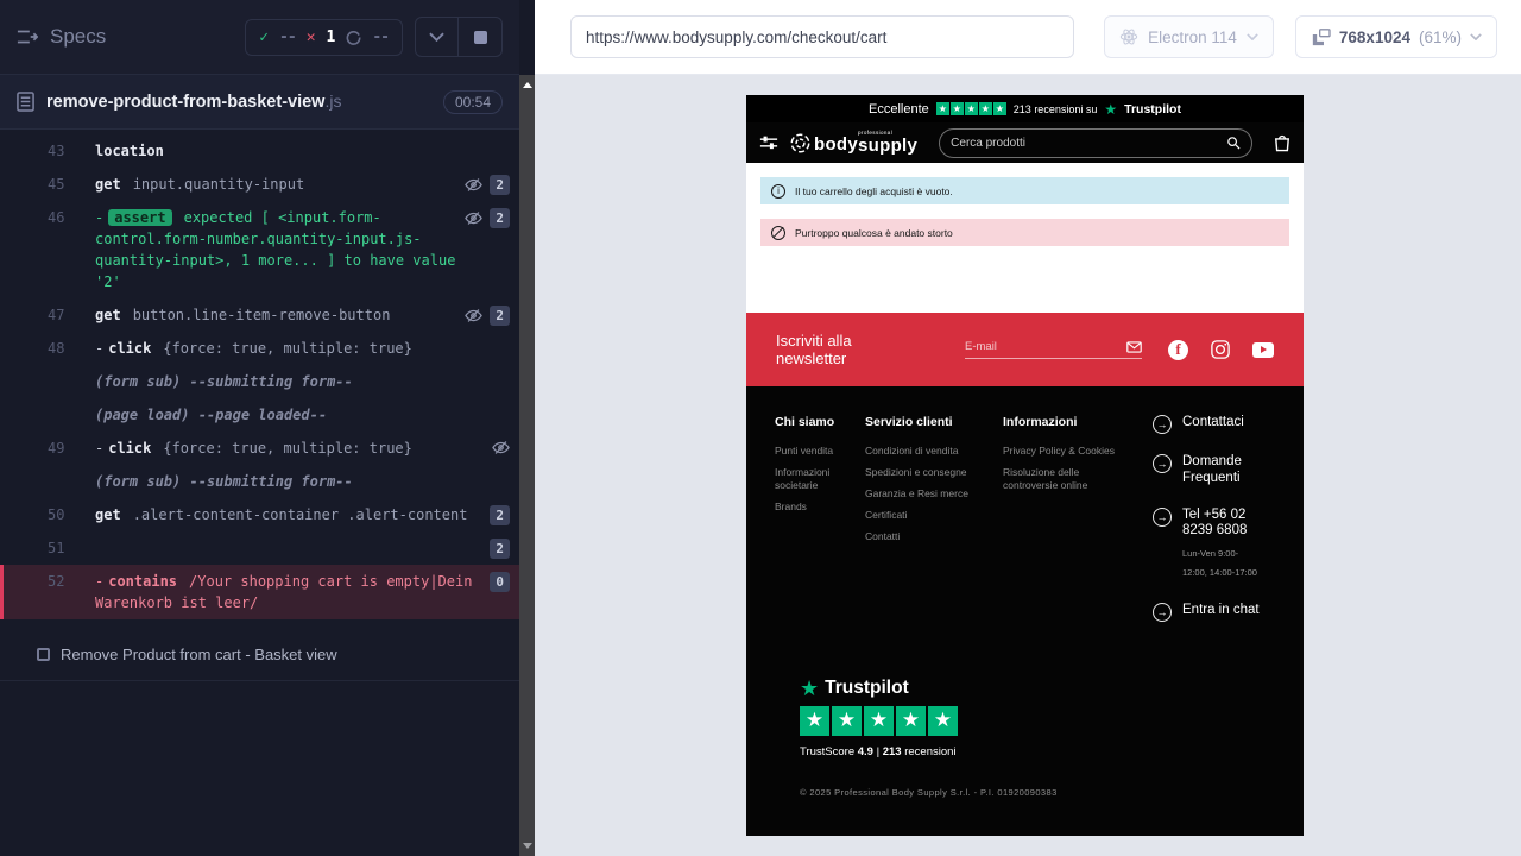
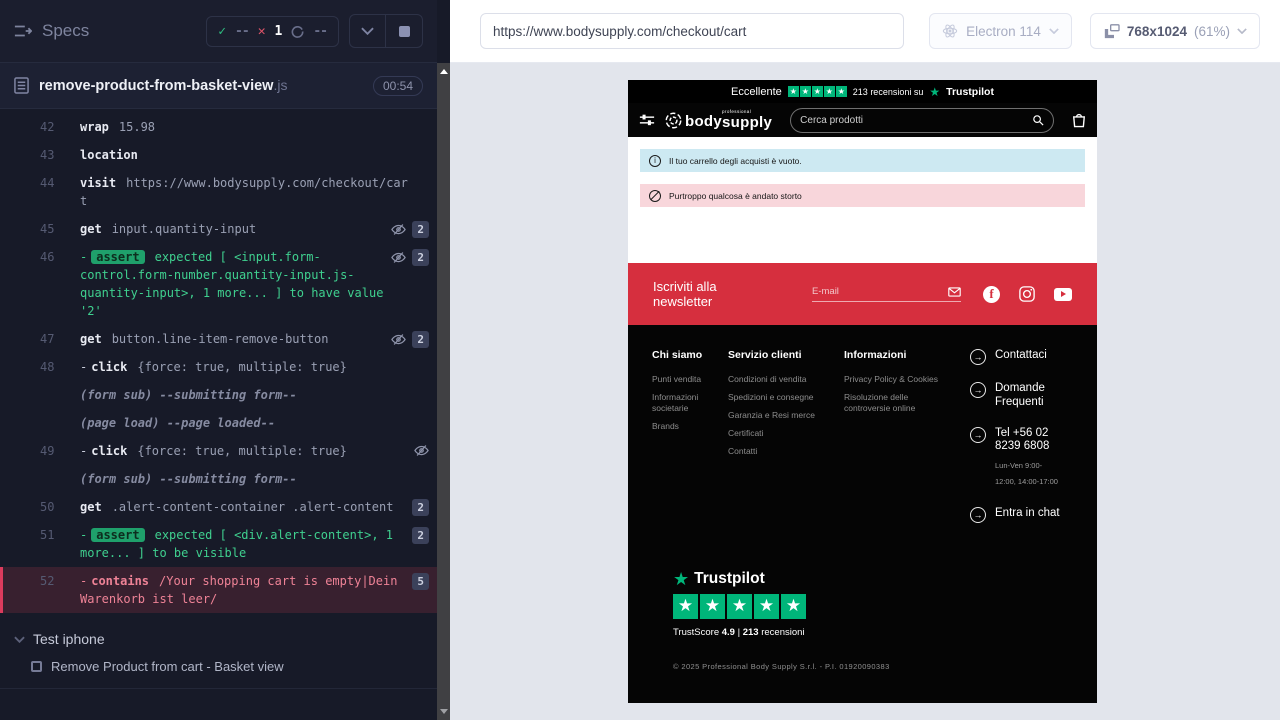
  Specs
  ✓
  --
  ✕
  1
  --
  remove-product-from-basket-view.js
  00:54
+ 42
+ wrap 15.98
  43
  location
+ 44
+ visit https://www.bodysupply.com/checkout/cart
  45
  get input.quantity-input
  2
  46
  - assert expected [ <input.form-control.form-number.quantity-input.js-quantity-input>, 1 more... ] to have value '2'
  2
  47
  get button.line-item-remove-button
  2
  48
  - click {force: true, multiple: true}
  (form sub) --submitting form--
  (page load) --page loaded--
  49
  - click {force: true, multiple: true}
  (form sub) --submitting form--
  50
  get .alert-content-container .alert-content
  2
  51
+ - assert expected [ <div.alert-content>, 1 more... ] to be visible
  2
  52
  - contains /Your shopping cart is empty|Dein Warenkorb ist leer/
- 0
+ 5
+ Test iphone
  Remove Product from cart - Basket view
  https://www.bodysupply.com/checkout/cart
  Electron 114
  768x1024
  (61%)
  Eccellente
  ★
  ★
  ★
  ★
  ★
  213 recensioni su
  ★
  Trustpilot
  body
  supply
  Cerca prodotti
  i
  Il tuo carrello degli acquisti è vuoto.
  Purtroppo qualcosa è andato storto
  Iscriviti alla newsletter
  E-mail
  f
  Chi siamo
  Punti vendita
  Informazioni societarie
  Brands
  Servizio clienti
  Condizioni di vendita
  Spedizioni e consegne
  Garanzia e Resi merce
  Certificati
  Contatti
  Informazioni
  Privacy Policy & Cookies
  Risoluzione delle controversie online
  →
  Contattaci
  →
  Domande Frequenti
  →
  Tel +56 02 8239 6808
  Lun-Ven 9:00-12:00, 14:00-17:00
  →
  Entra in chat
  ★
  Trustpilot
  ★
  ★
  ★
  ★
  ★
  TrustScore 4.9 | 213 recensioni
  © 2025 Professional Body Supply S.r.l. - P.I. 01920090383
